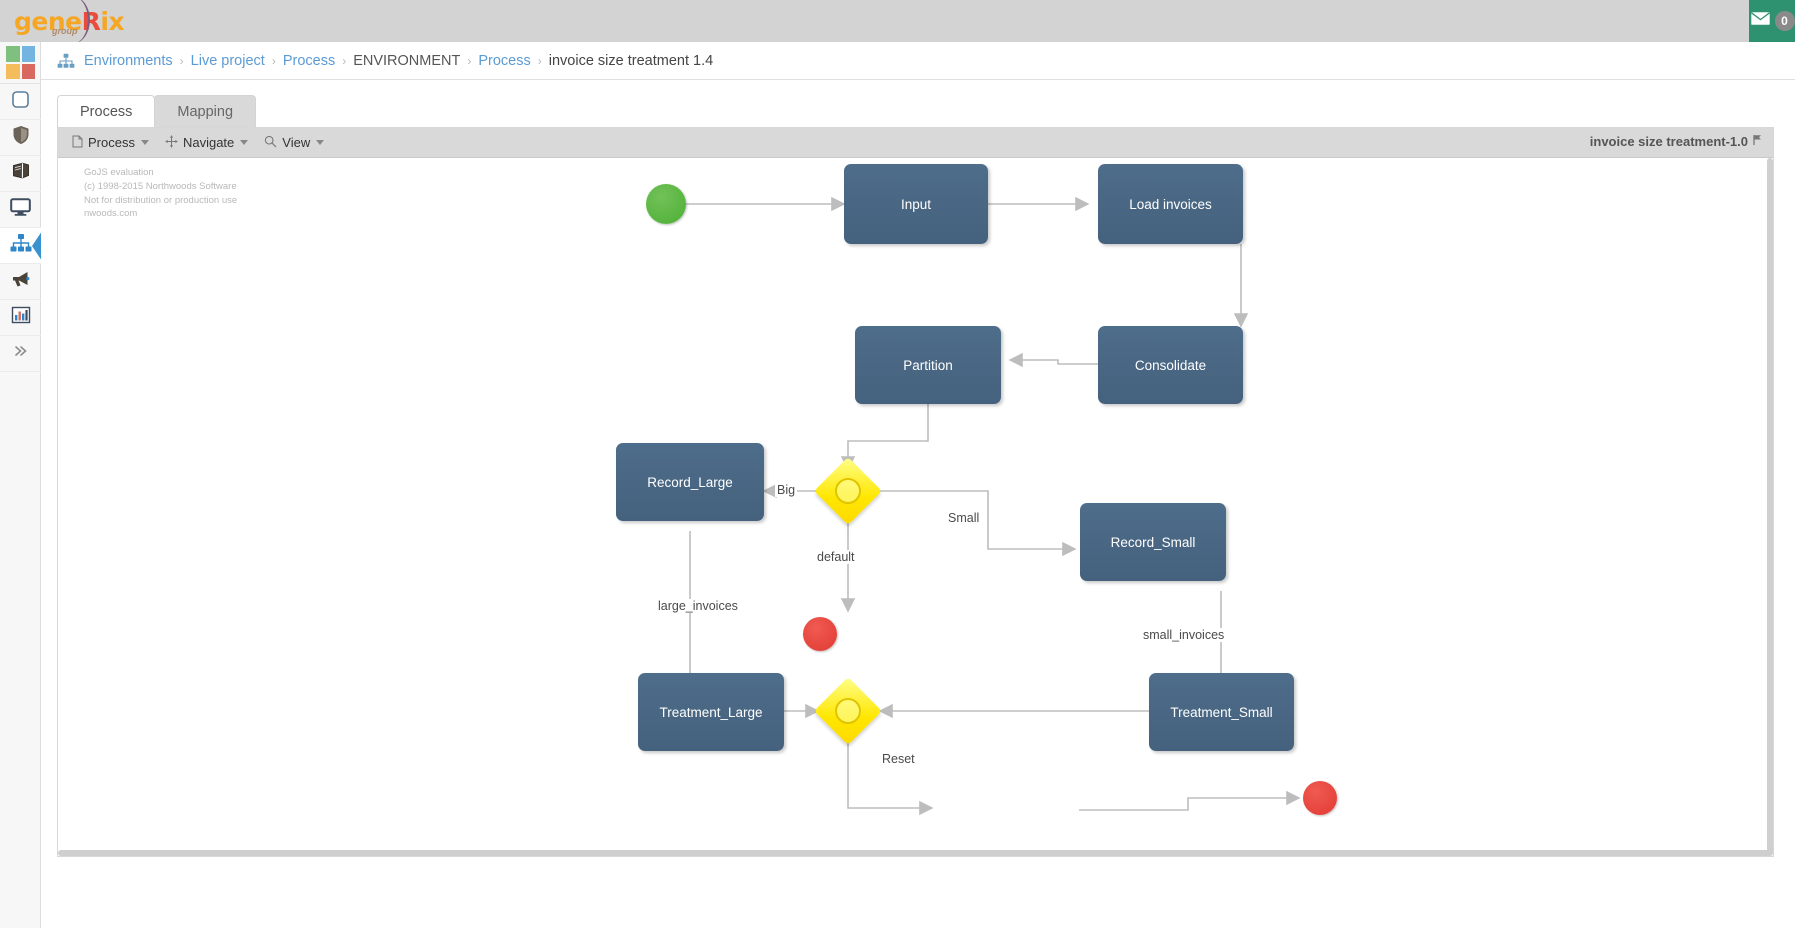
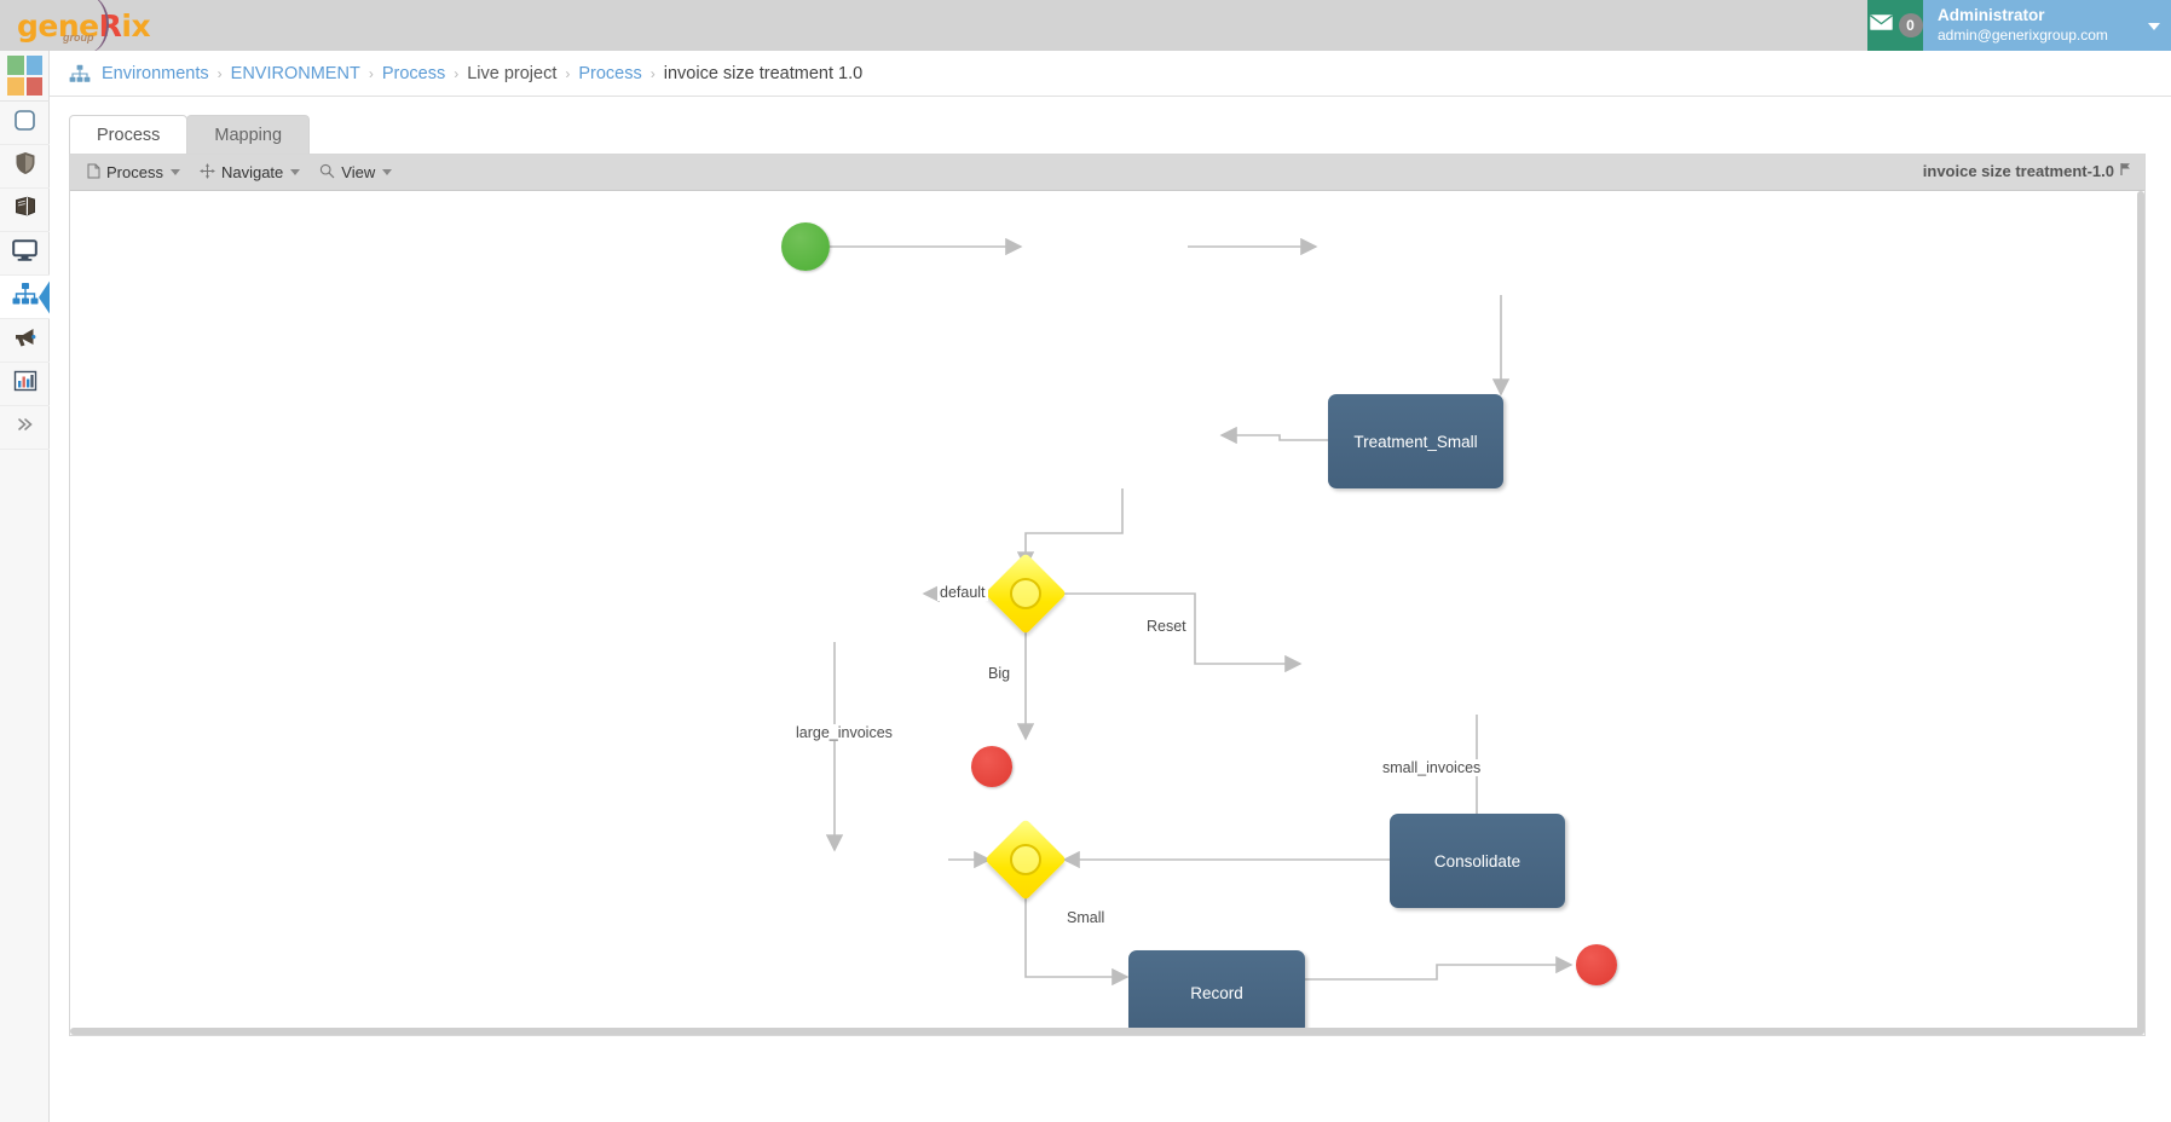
  geneRix
  group
  0
+ Administrator
+ admin@generixgroup.com
  Environments
  ›
- Live project
+ ENVIRONMENT
  ›
  Process
  ›
- ENVIRONMENT
+ Live project
  ›
  Process
  ›
- invoice size treatment 1.4
+ invoice size treatment 1.0
  Process
  Mapping
  Process
  Navigate
  View
  invoice size treatment-1.0
- GoJS evaluation
- (c) 1998-2015 Northwoods Software
- Not for distribution or production use
- nwoods.com
- Input
- Load invoices
- Consolidate
+ Treatment_Small
- Partition
- Record_Large
- Record_Small
- Treatment_Large
- Treatment_Small
+ Consolidate
+ Record
- Big
+ default
- Small
+ Reset
- default
+ Big
  large_invoices
  small_invoices
- Reset
+ Small
